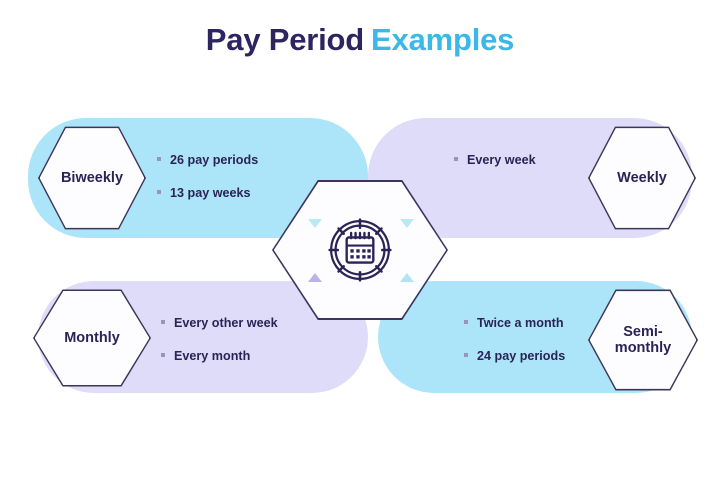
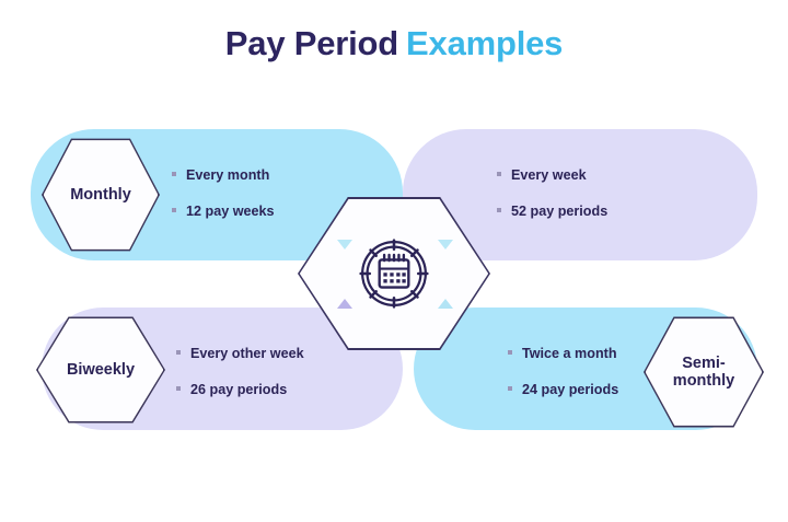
  Pay Period Examples
- Biweekly
+ Monthly
- Weekly
- Monthly
+ Biweekly
  Semi-
  monthly
- 26 pay periods
+ Every month
- 13 pay weeks
+ 12 pay weeks
  Every week
+ 52 pay periods
  Every other week
- Every month
+ 26 pay periods
  Twice a month
  24 pay periods
